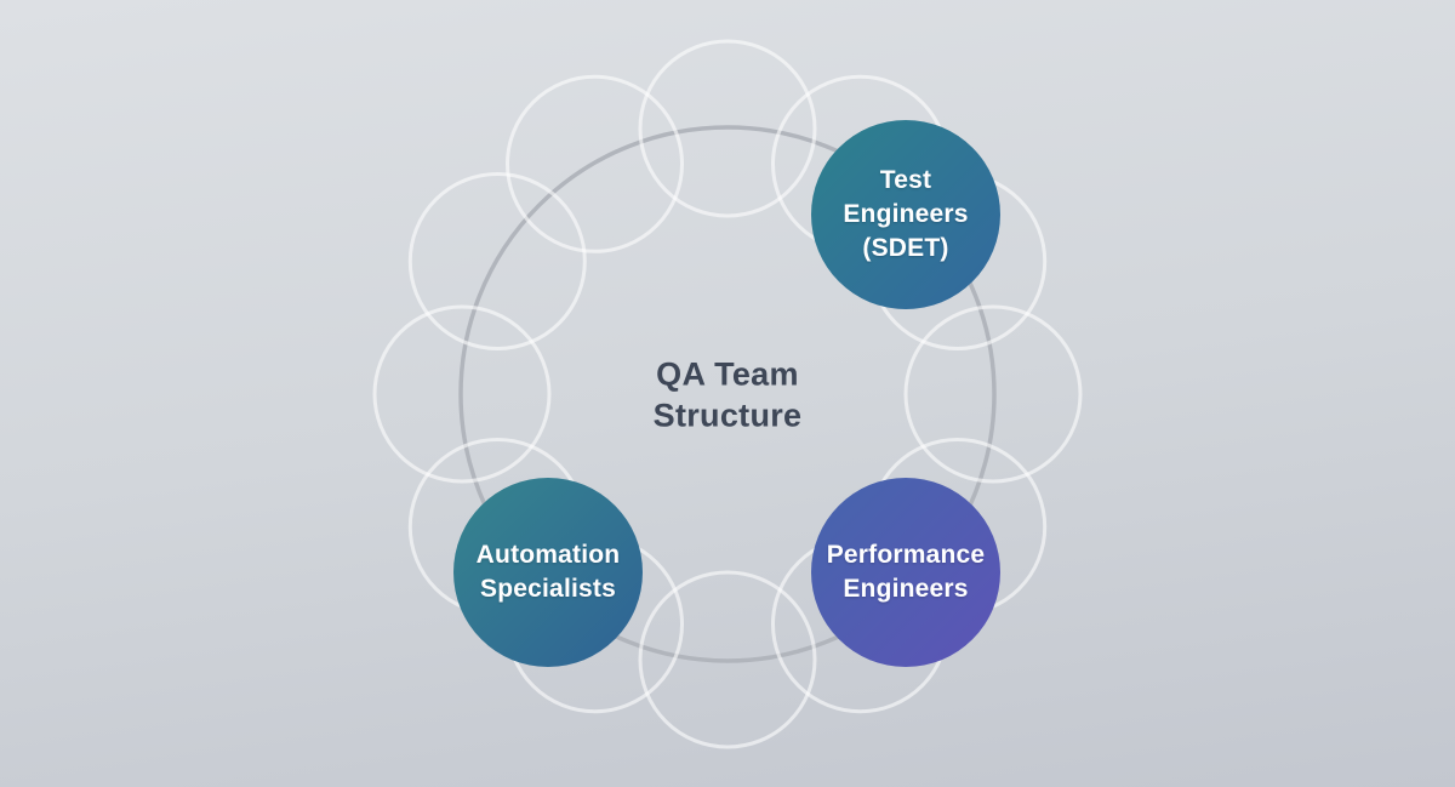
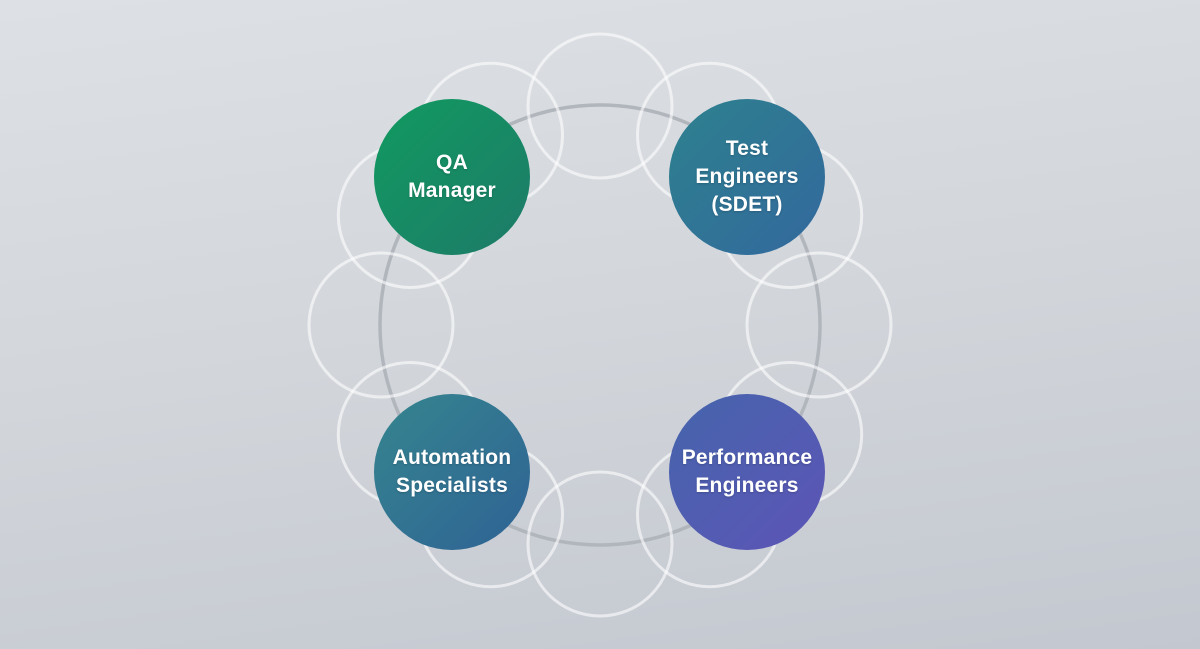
+ QA
+ Manager
  Test
  Engineers
  (SDET)
  Automation
  Specialists
  Performance
  Engineers
- QA Team
- Structure
